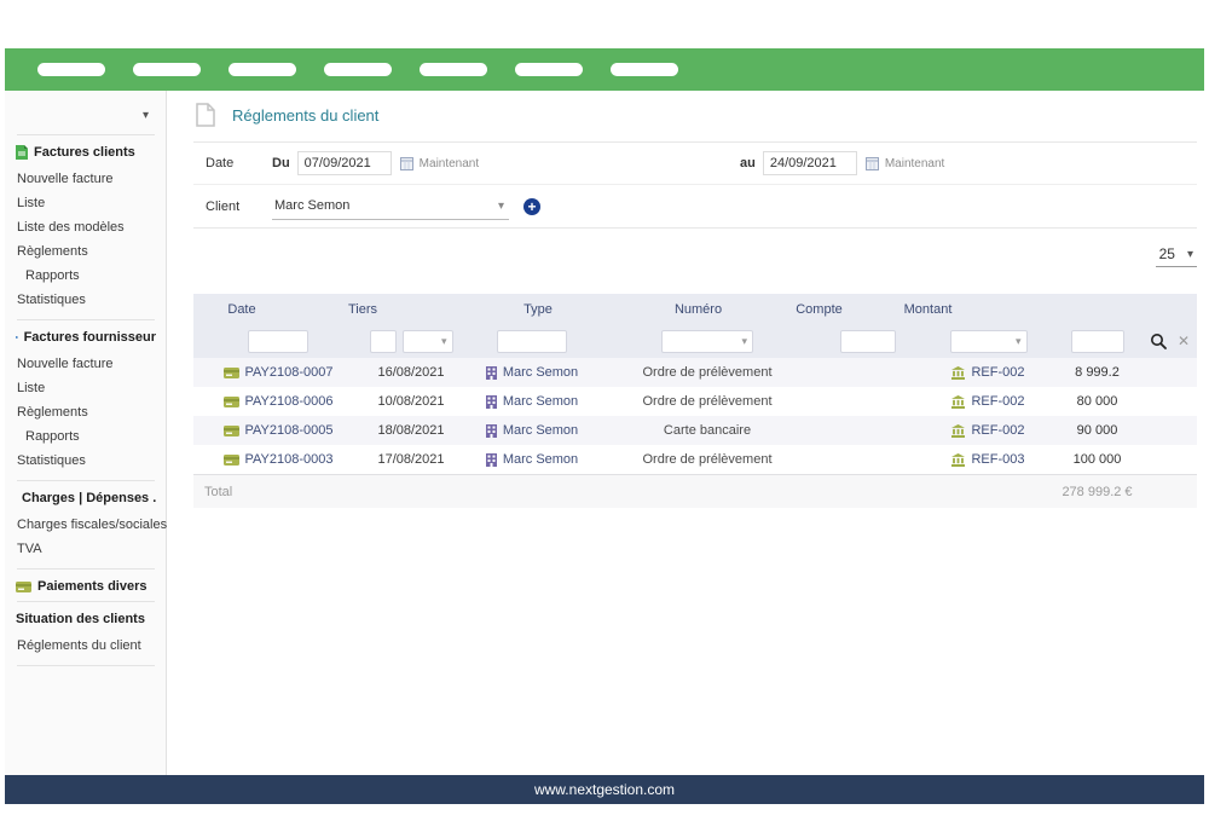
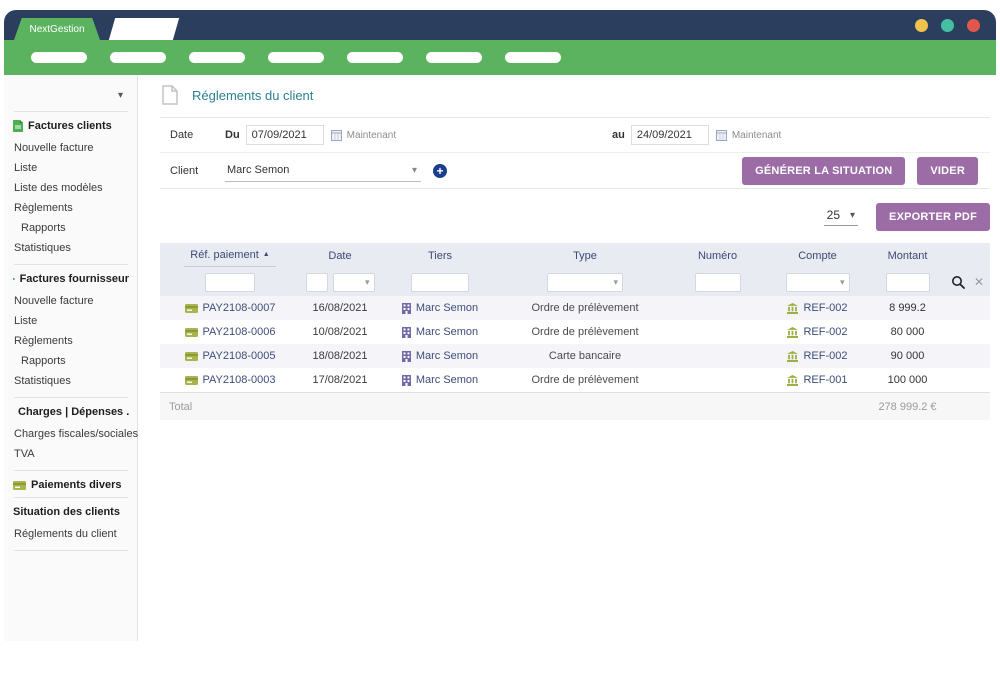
+ NextGestion
  ▾
  Factures clients
  Nouvelle facture
  Liste
  Liste des modèles
  Règlements
  Rapports
  Statistiques
  Factures fournisseur
  Nouvelle facture
  Liste
  Règlements
  Rapports
  Statistiques
  Charges | Dépenses .
  Charges fiscales/sociales
  TVA
  Paiements divers
  Situation des clients
  Réglements du client
  Réglements du client
  Date
  Du
  07/09/2021
  Maintenant
  au
  24/09/2021
  Maintenant
  Client
  Marc Semon
  ▾
  +
+ GÉNÉRER LA SITUATION
+ VIDER
  25
  ▾
+ EXPORTER PDF
+ Réf. paiement
  Date
  Tiers
  Type
  Numéro
  Compte
  Montant
  ▾
  ▾
  ▾
  ✕
  PAY2108-0007
  16/08/2021
  Marc Semon
  Ordre de prélèvement
  REF-002
  8 999.2
  PAY2108-0006
  10/08/2021
  Marc Semon
  Ordre de prélèvement
  REF-002
  80 000
  PAY2108-0005
  18/08/2021
  Marc Semon
  Carte bancaire
  REF-002
  90 000
  PAY2108-0003
  17/08/2021
  Marc Semon
  Ordre de prélèvement
- REF-003
+ REF-001
  100 000
  Total
  278 999.2 €
- www.nextgestion.com
